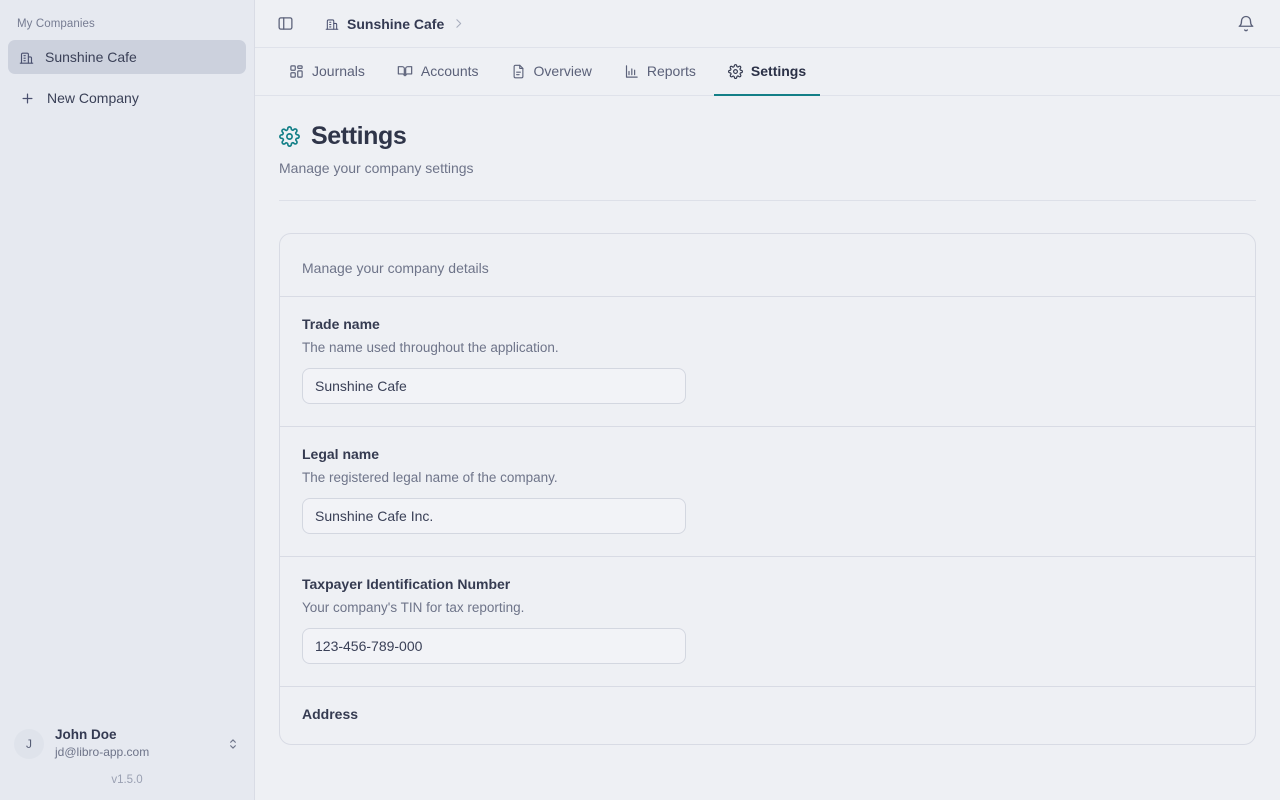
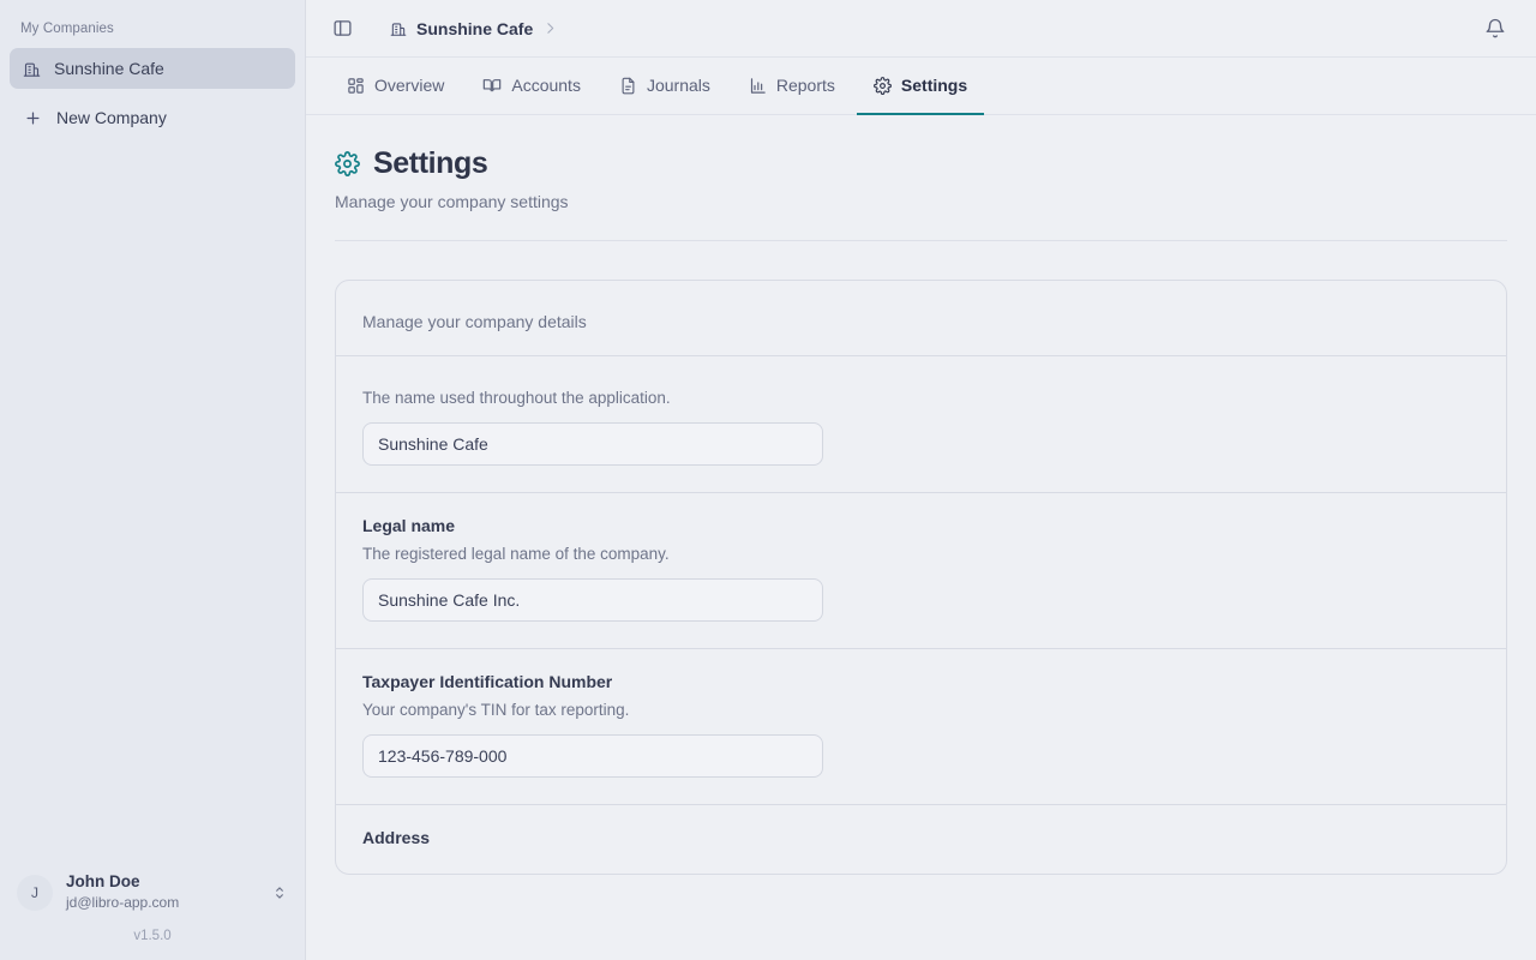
  My Companies
  Sunshine Cafe
  New Company
  J
  John Doe
  jd@libro-app.com
  v1.5.0
  Sunshine Cafe
- Journals
+ Overview
  Accounts
- Overview
+ Journals
  Reports
  Settings
  Settings
  Manage your company settings
  Manage your company details
- Trade name
  The name used throughout the application.
  Sunshine Cafe
  Legal name
  The registered legal name of the company.
  Sunshine Cafe Inc.
  Taxpayer Identification Number
  Your company's TIN for tax reporting.
  123-456-789-000
  Address
